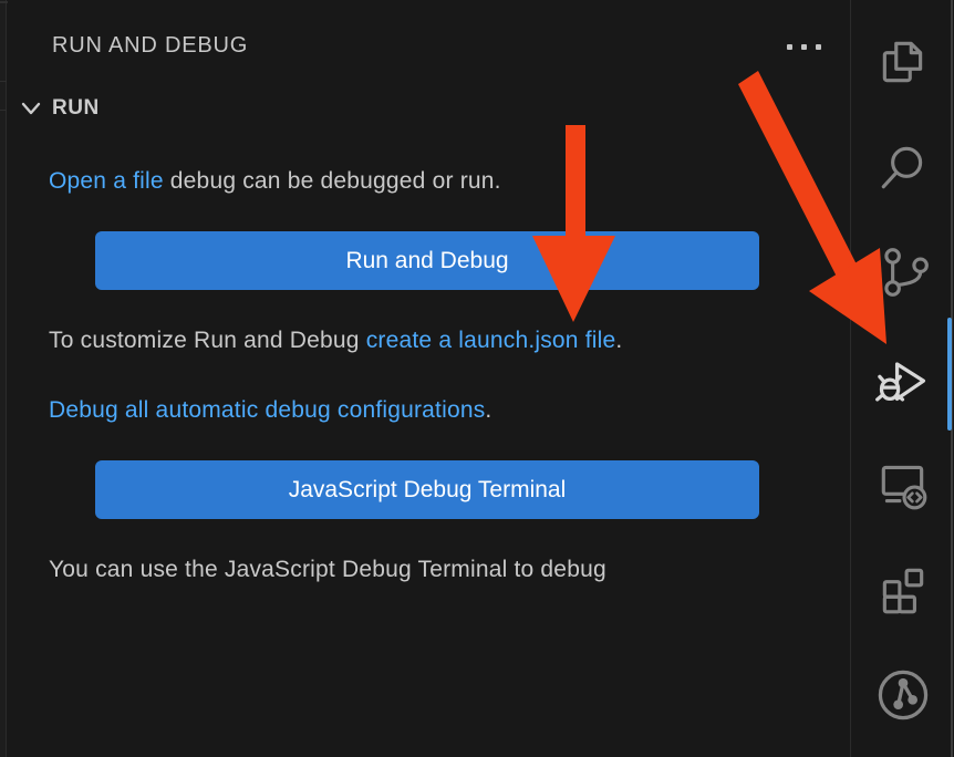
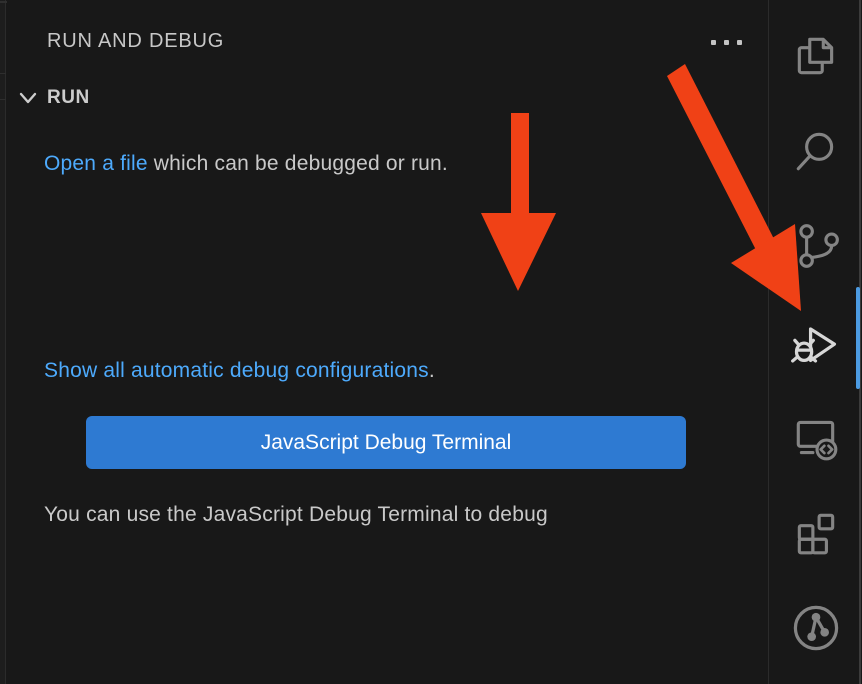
  RUN AND DEBUG
  RUN
- Open a file debug can be debugged or run.
+ Open a file which can be debugged or run.
- Run and Debug
- To customize Run and Debug create a launch.json file.
- Debug all automatic debug configurations.
+ Show all automatic debug configurations.
  JavaScript Debug Terminal
  You can use the JavaScript Debug Terminal to debug
